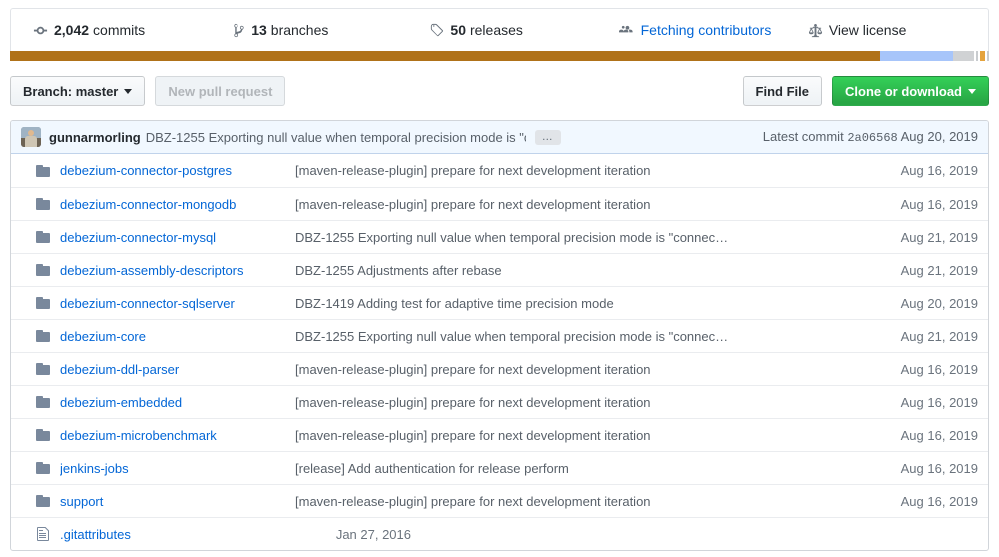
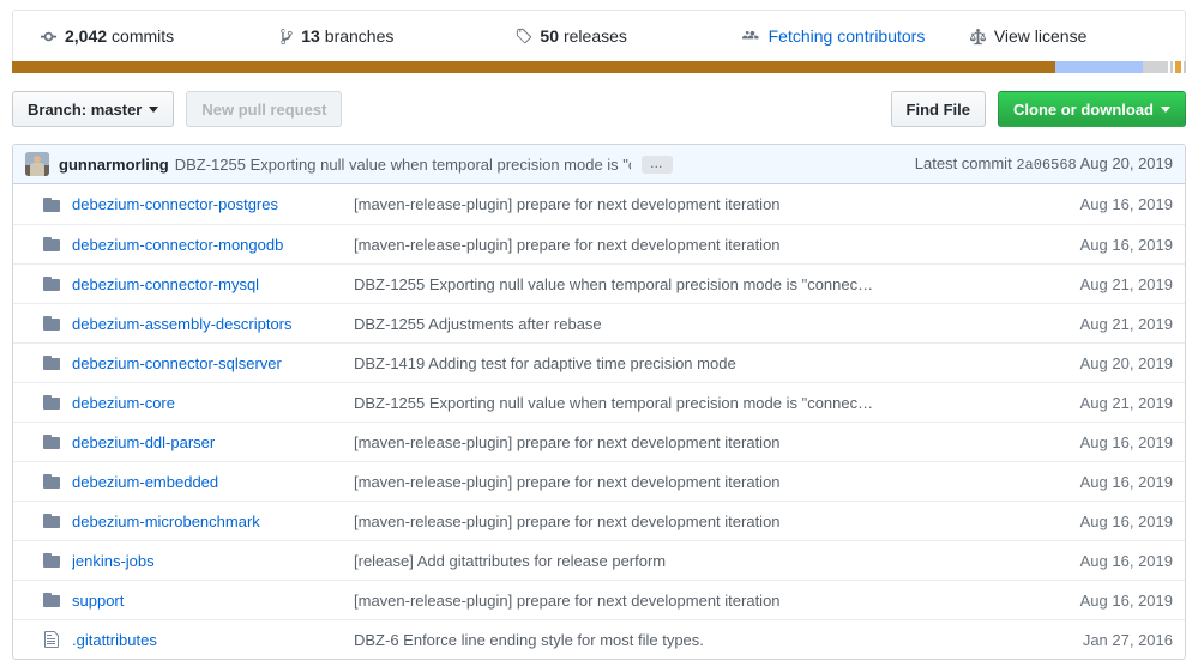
  2,042
  commits
  13
  branches
  50
  releases
  Fetching contributors
  View license
  Branch: master
  New pull request
  Find File
  Clone or download
  gunnarmorling
  DBZ-1255 Exporting null value when temporal precision mode is "
  …
  Latest commit 2a06568 Aug 20, 2019
  debezium-connector-postgres
  [maven-release-plugin] prepare for next development iteration
  Aug 16, 2019
  debezium-connector-mongodb
  [maven-release-plugin] prepare for next development iteration
  Aug 16, 2019
  debezium-connector-mysql
  DBZ-1255 Exporting null value when temporal precision mode is "connec…
  Aug 21, 2019
  debezium-assembly-descriptors
  DBZ-1255 Adjustments after rebase
  Aug 21, 2019
  debezium-connector-sqlserver
  DBZ-1419 Adding test for adaptive time precision mode
  Aug 20, 2019
  debezium-core
  DBZ-1255 Exporting null value when temporal precision mode is "connec…
  Aug 21, 2019
  debezium-ddl-parser
  [maven-release-plugin] prepare for next development iteration
  Aug 16, 2019
  debezium-embedded
  [maven-release-plugin] prepare for next development iteration
  Aug 16, 2019
  debezium-microbenchmark
  [maven-release-plugin] prepare for next development iteration
  Aug 16, 2019
  jenkins-jobs
- [release] Add authentication for release perform
+ [release] Add gitattributes for release perform
  Aug 16, 2019
  support
  [maven-release-plugin] prepare for next development iteration
  Aug 16, 2019
  .gitattributes
+ DBZ-6 Enforce line ending style for most file types.
  Jan 27, 2016
